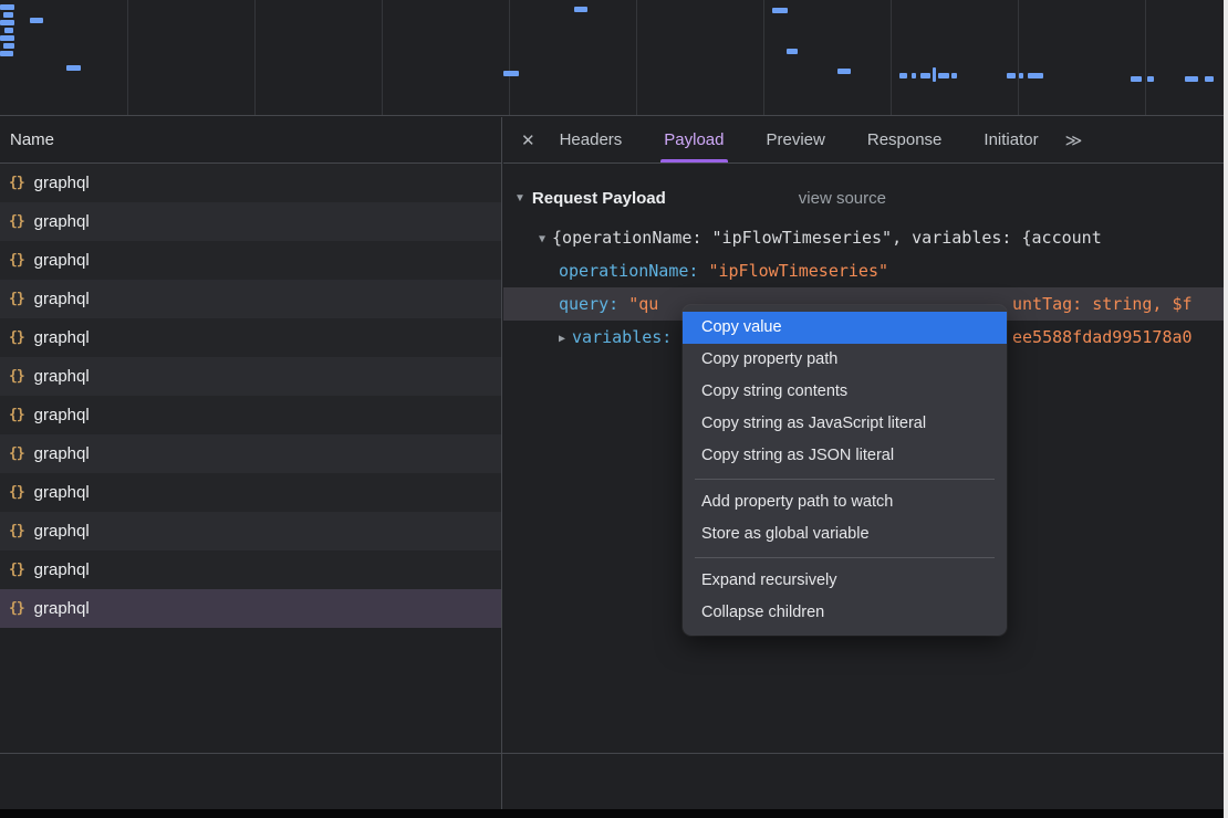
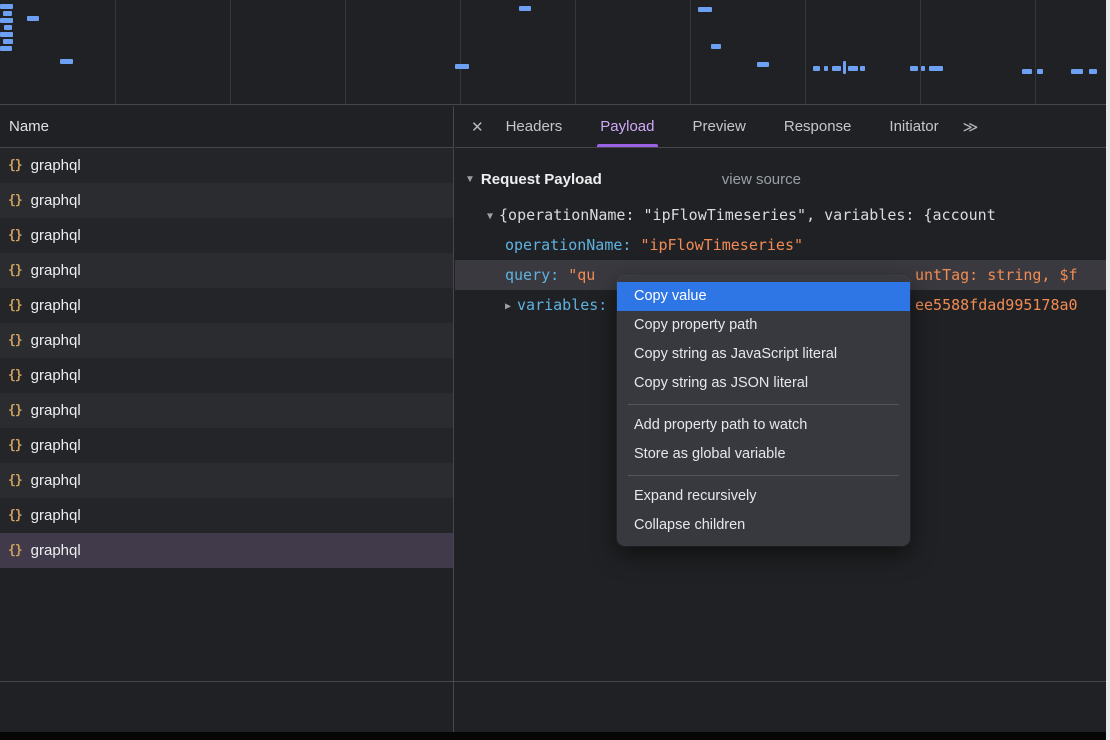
  Name
  {}
  graphql
  {}
  graphql
  {}
  graphql
  {}
  graphql
  {}
  graphql
  {}
  graphql
  {}
  graphql
  {}
  graphql
  {}
  graphql
  {}
  graphql
  {}
  graphql
  {}
  graphql
  ✕
  Headers
  Payload
  Preview
  Response
  Initiator
  ≫
  ▼
  Request Payload
  view source
  ▼ {operationName: "ipFlowTimeseries", variables: {account
  operationName: "ipFlowTimeseries"
  query: "qu
  untTag: string, $f
  ▶ variables:
  ee5588fdad995178a0
  Copy value
  Copy property path
- Copy string contents
  Copy string as JavaScript literal
  Copy string as JSON literal
  Add property path to watch
  Store as global variable
  Expand recursively
  Collapse children
